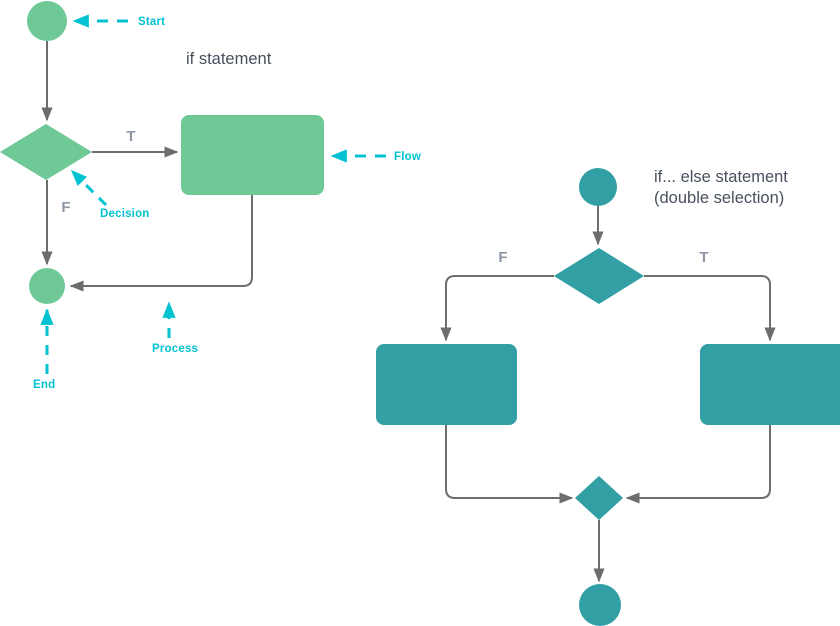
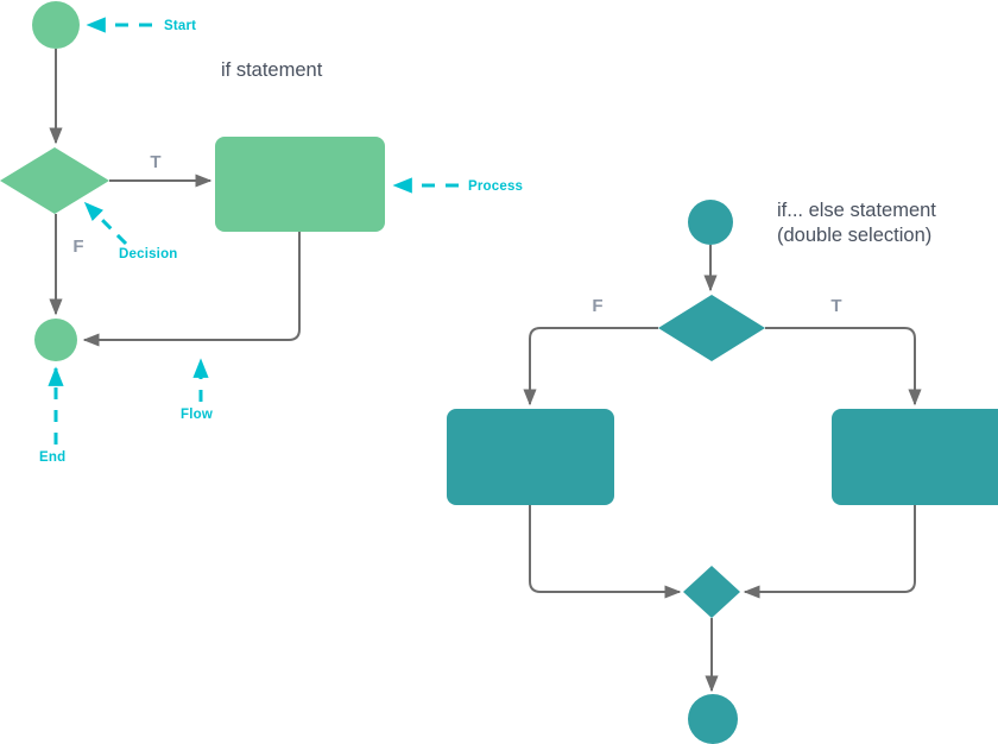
  if statement
  T
  F
  Start
- Flow
+ Process
  Decision
- Process
+ Flow
  End
  if... else statement
  (double selection)
  F
  T
